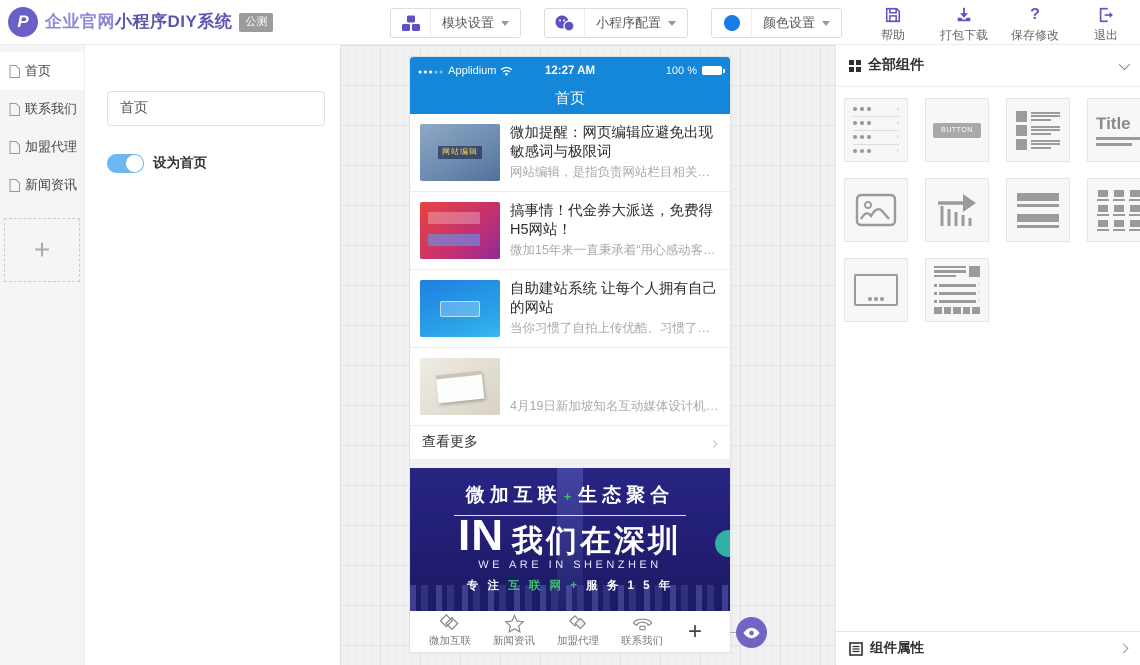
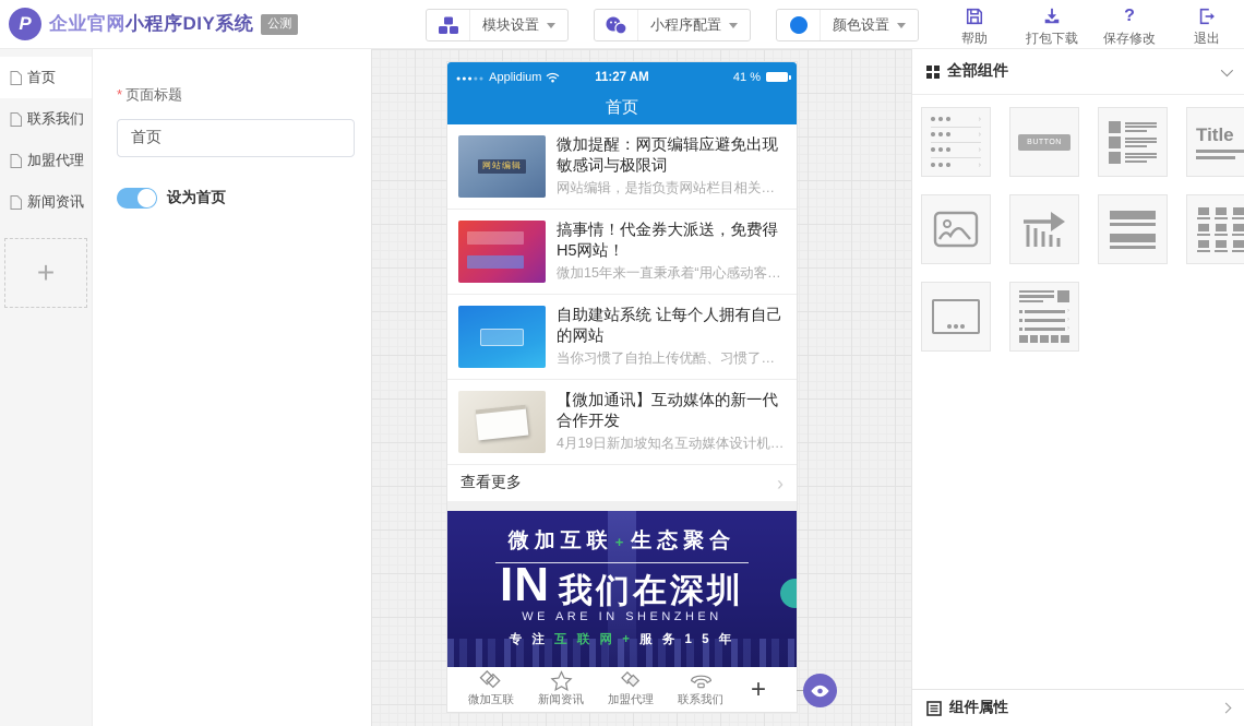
  P
  企业官网小程序DIY系统
  公测
  模块设置
  小程序配置
  颜色设置
  帮助
  打包下载
  ?
  保存修改
  退出
  首页
  联系我们
  加盟代理
  新闻资讯
  +
+ * 页面标题
  首页
  设为首页
  Applidium
- 12:27 AM
+ 11:27 AM
- 100 %
+ 41 %
  首页
  网站编辑
  微加提醒：网页编辑应避免出现敏感词与极限词
  网站编辑，是指负责网站栏目相关内容
  搞事情！代金券大派送，免费得H5网站！
  微加15年来一直秉承着“用心感动客户
  自助建站系统 让每个人拥有自己的网站
  当你习惯了自拍上传优酷、习惯了写点
+ 【微加通讯】互动媒体的新一代合作开发
  4月19日新加坡知名互动媒体设计机构
  查看更多
  ›
  微加互联 + 生态聚合
  IN
  我们在深圳
  WE ARE IN SHENZHEN
  专 注 互 联 网 + 服 务 1 5 年
  微加互联
  新闻资讯
  加盟代理
  联系我们
  +
  全部组件
  Title
  组件属性
